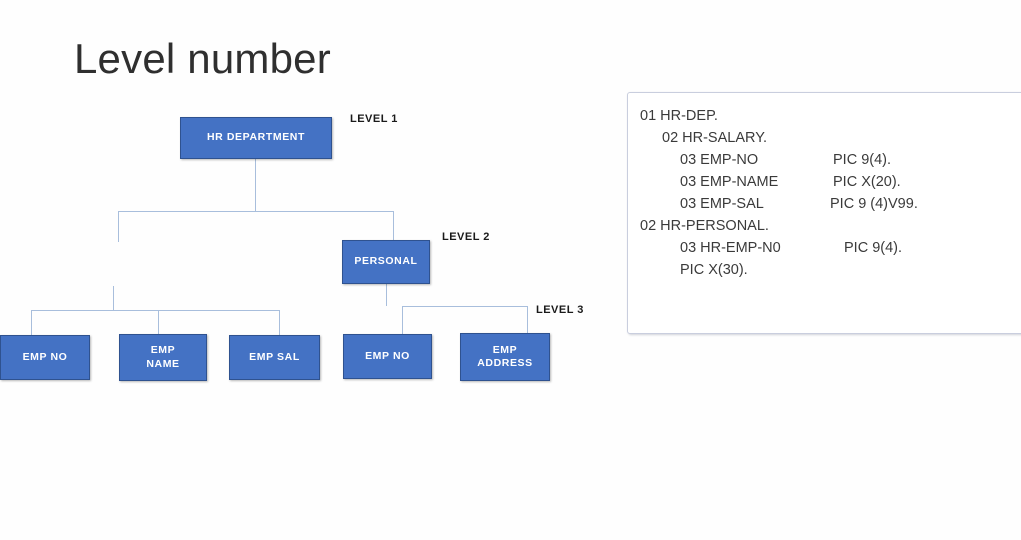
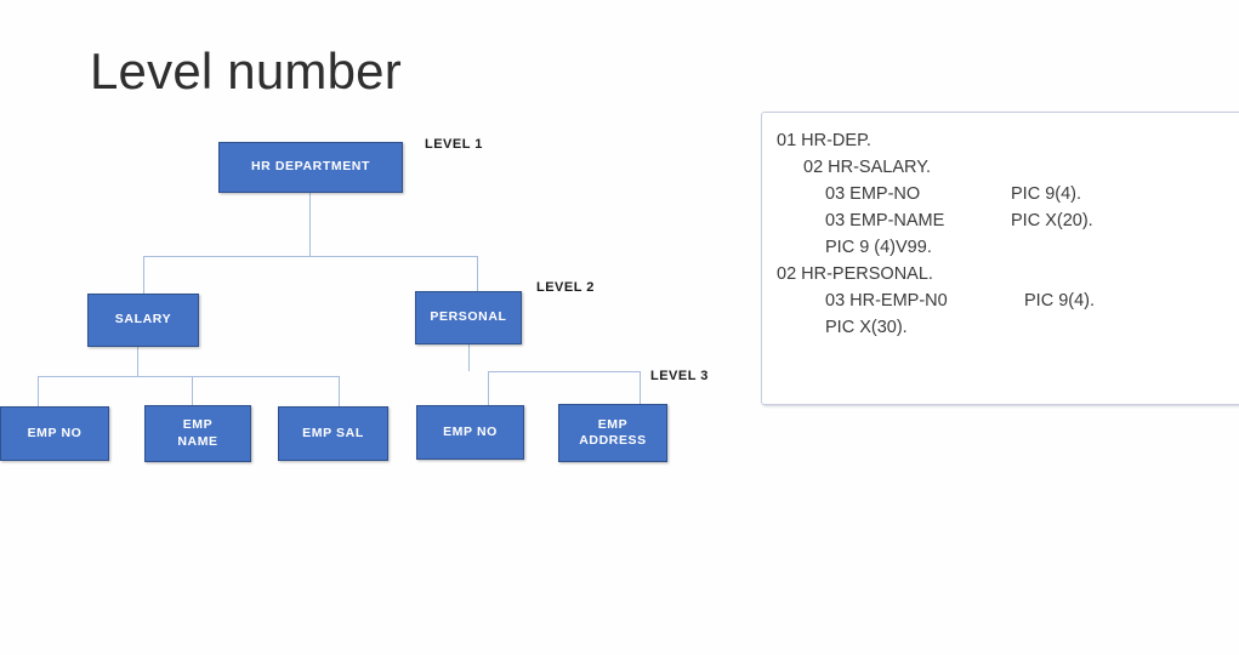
  Level number
  HR DEPARTMENT
+ SALARY
  PERSONAL
  EMP NO
  EMP
  NAME
  EMP SAL
  EMP NO
  EMP
  ADDRESS
  LEVEL 1
  LEVEL 2
  LEVEL 3
  01 HR-DEP.
  02 HR-SALARY.
  03 EMP-NO
  PIC 9(4).
  03 EMP-NAME
  PIC X(20).
- 03 EMP-SAL
  PIC 9 (4)V99.
  02 HR-PERSONAL.
  03 HR-EMP-N0
  PIC 9(4).
  PIC X(30).
